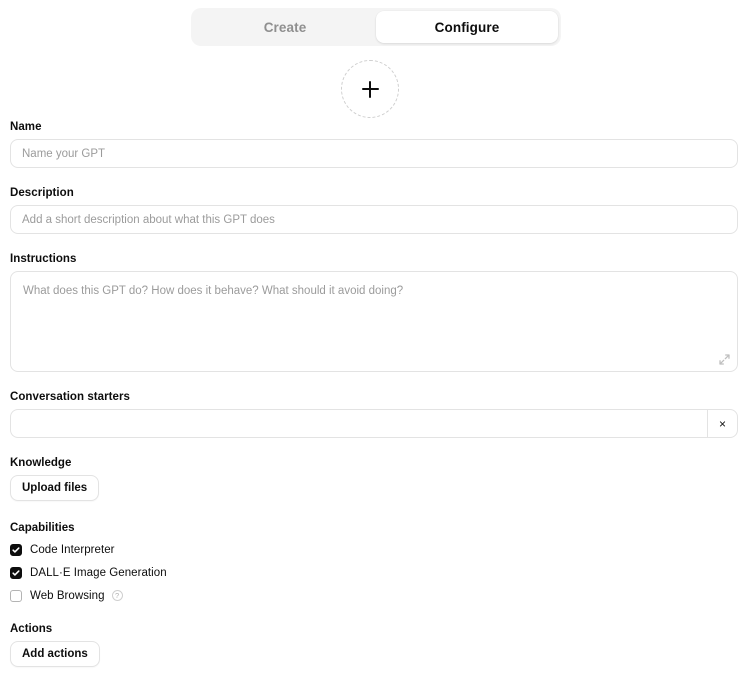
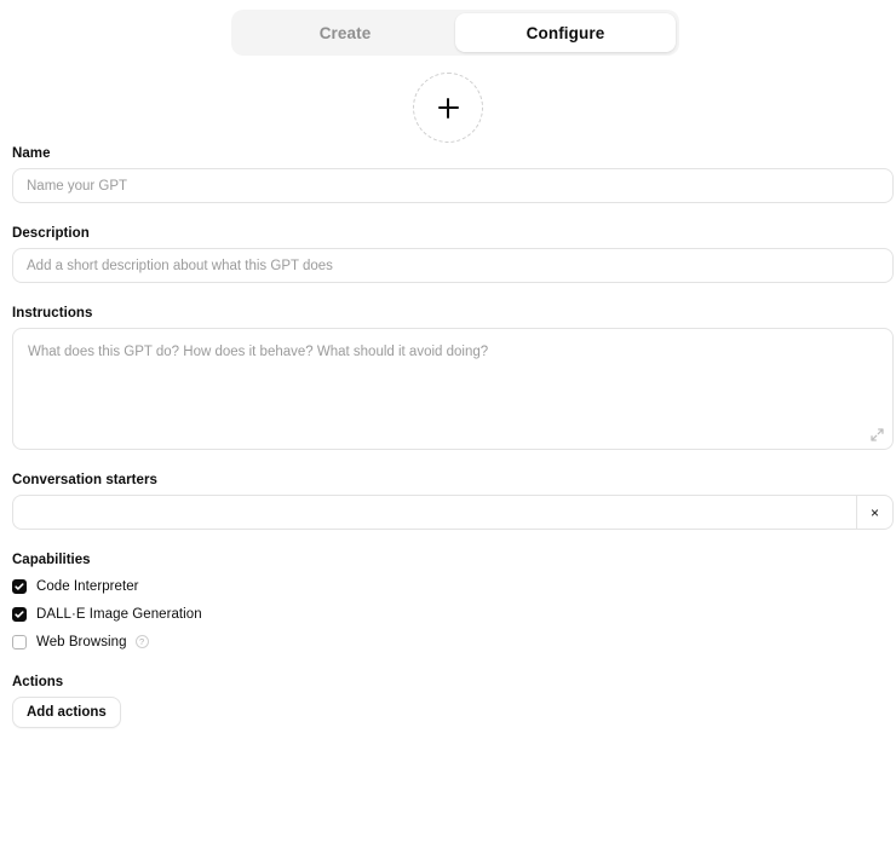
  Create
  Configure
  Name
  Name your GPT
  Description
  Add a short description about what this GPT does
  Instructions
  What does this GPT do? How does it behave? What should it avoid doing?
  Conversation starters
  ×
- Knowledge
- Upload files
  Capabilities
  Code Interpreter
  DALL·E Image Generation
  Web Browsing
  ?
  Actions
  Add actions
